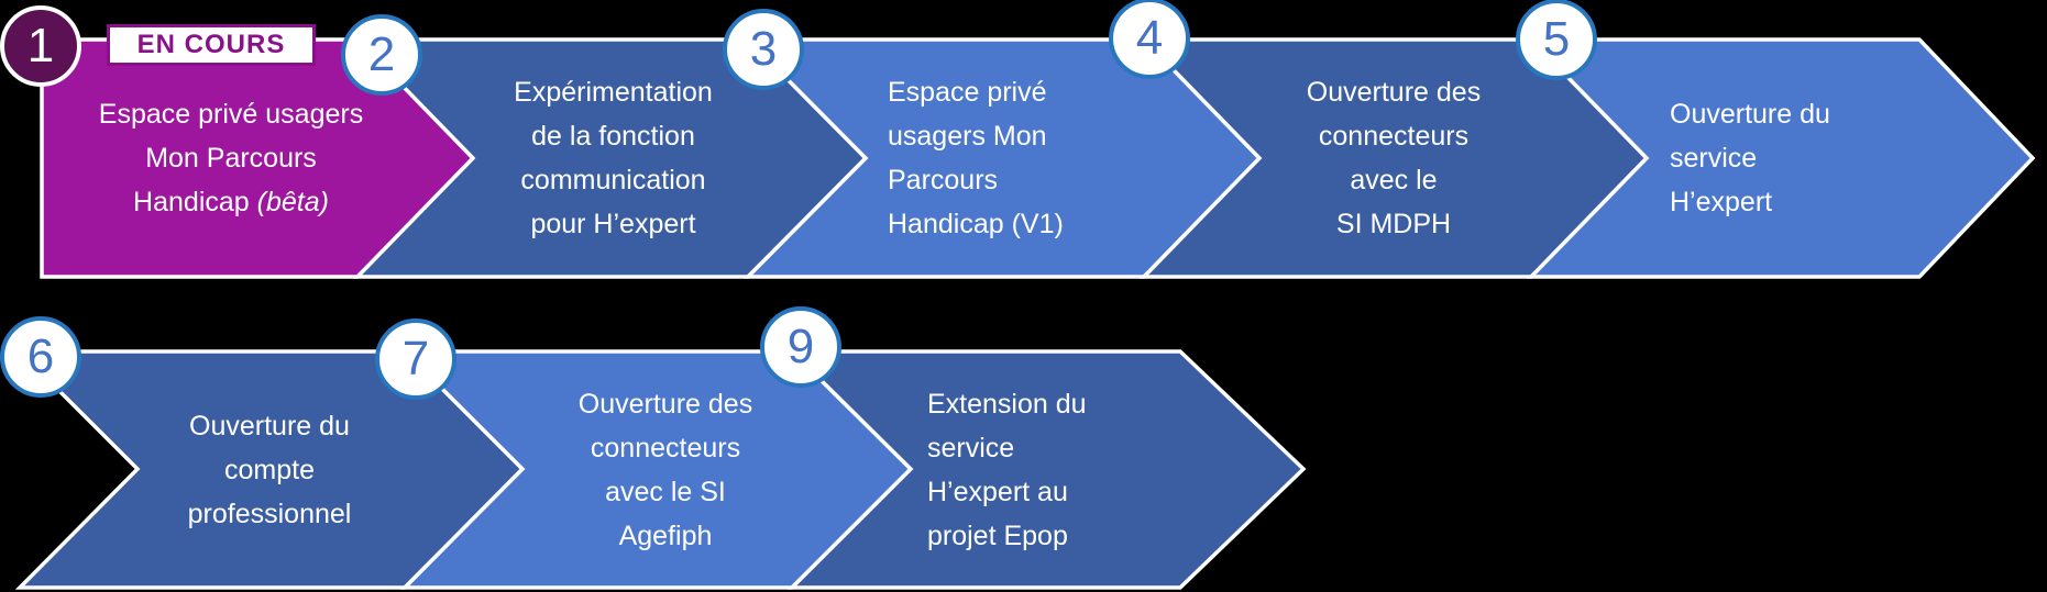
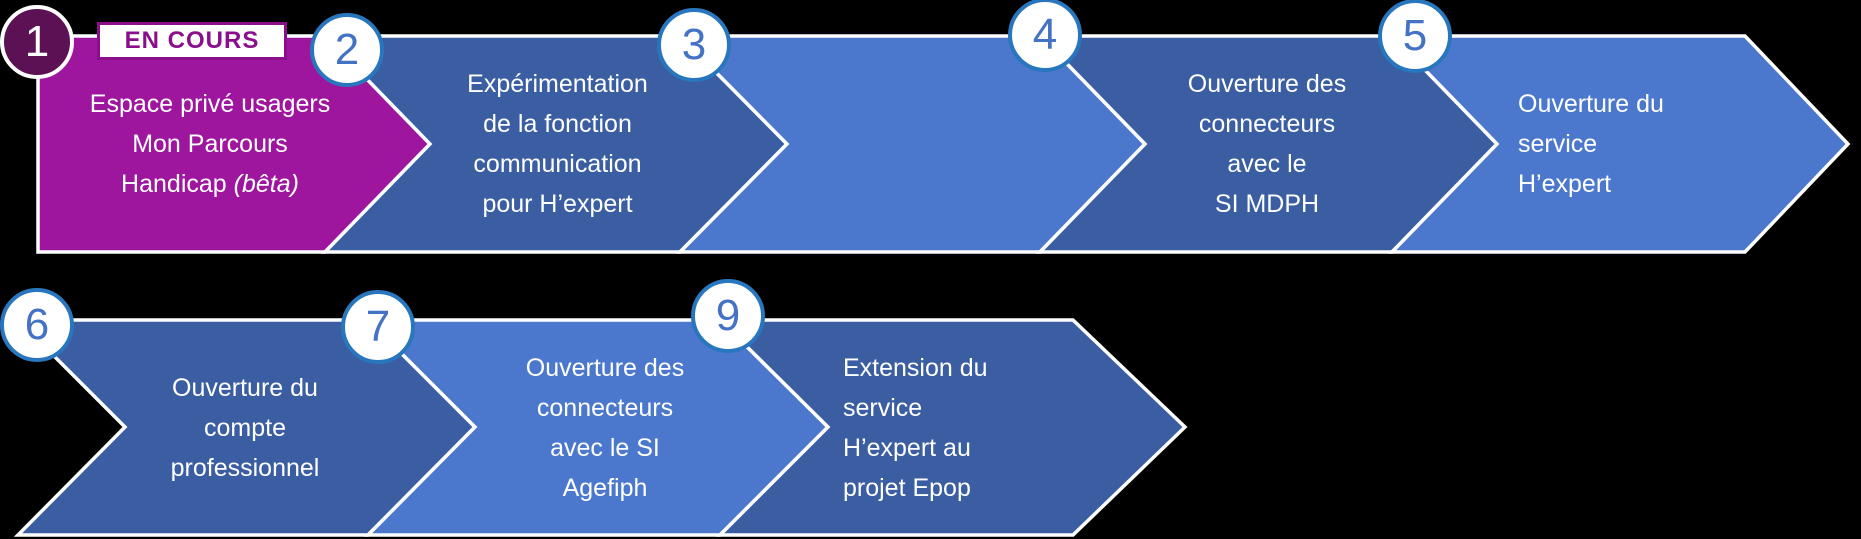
  EN COURS
  1
  2
  3
  4
  5
  6
  7
  9
  Espace privé usagers
  Mon Parcours
  Handicap (bêta)
  Expérimentation
  de la fonction
  communication
  pour H’expert
- Espace privé
- usagers Mon
- Parcours
- Handicap (V1)
  Ouverture des
  connecteurs
  avec le
  SI MDPH
  Ouverture du
  service
  H’expert
  Ouverture du
  compte
  professionnel
  Ouverture des
  connecteurs
  avec le SI
  Agefiph
  Extension du
  service
  H’expert au
  projet Epop
